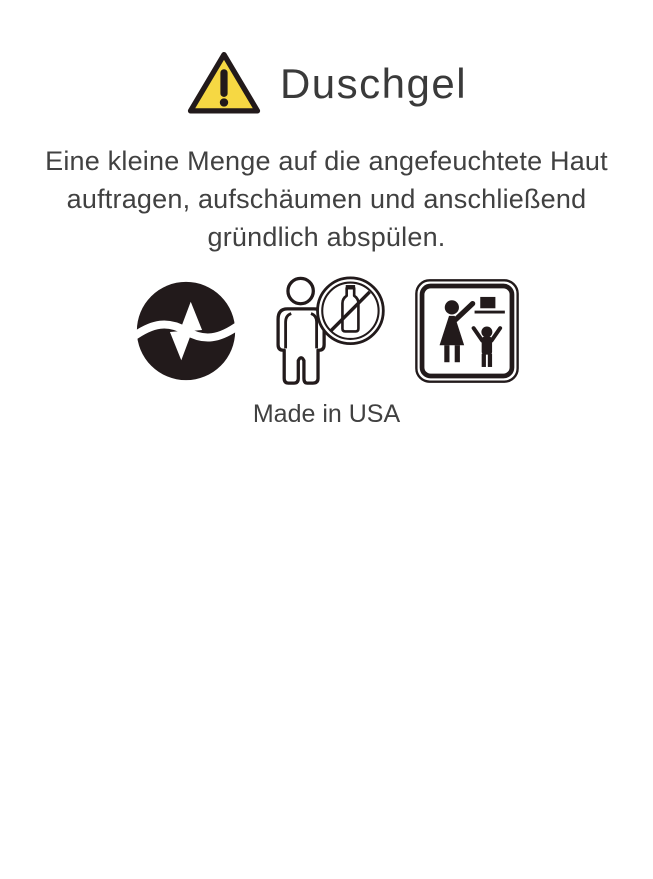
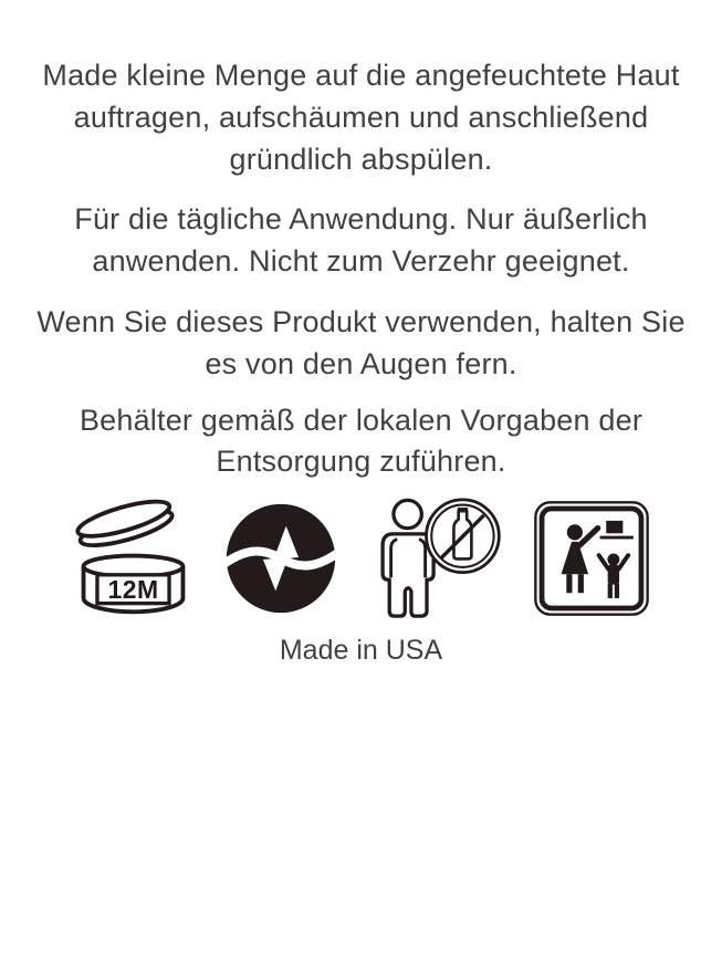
- Duschgel
- Eine kleine Menge auf die angefeuchtete Haut auftragen, aufschäumen und anschließend gründlich abspülen.
+ Made kleine Menge auf die angefeuchtete Haut auftragen, aufschäumen und anschließend gründlich abspülen.
+ Für die tägliche Anwendung. Nur äußerlich anwenden. Nicht zum Verzehr geeignet.
+ Wenn Sie dieses Produkt verwenden, halten Sie es von den Augen fern.
+ Behälter gemäß der lokalen Vorgaben der Entsorgung zuführen.
+ 12M
  Made in USA
